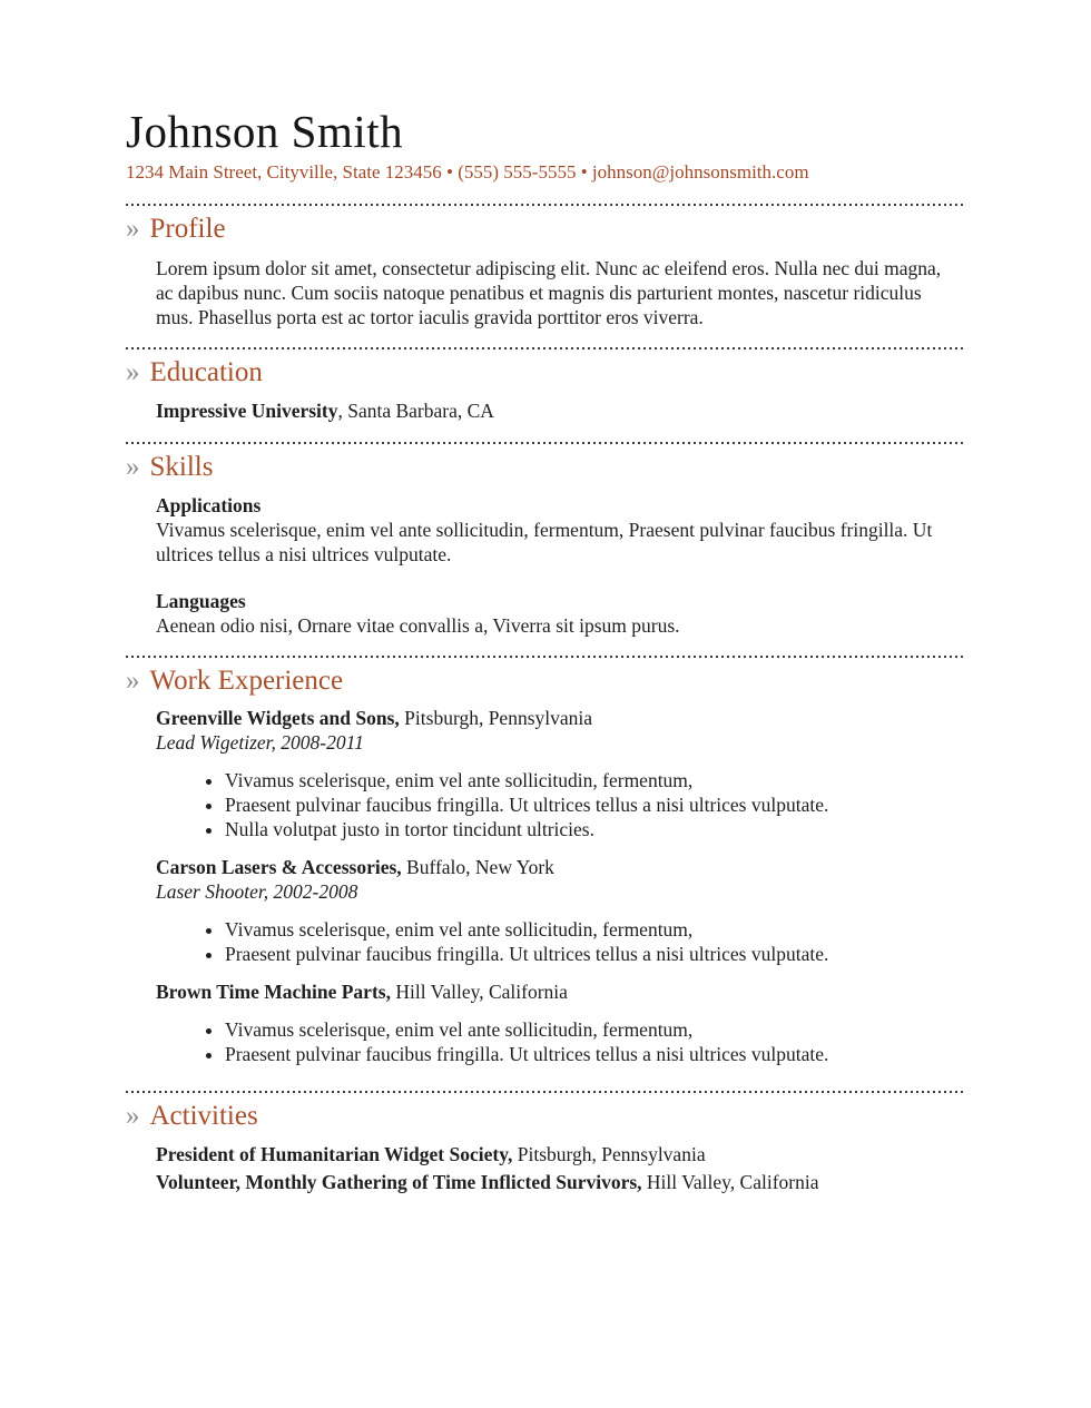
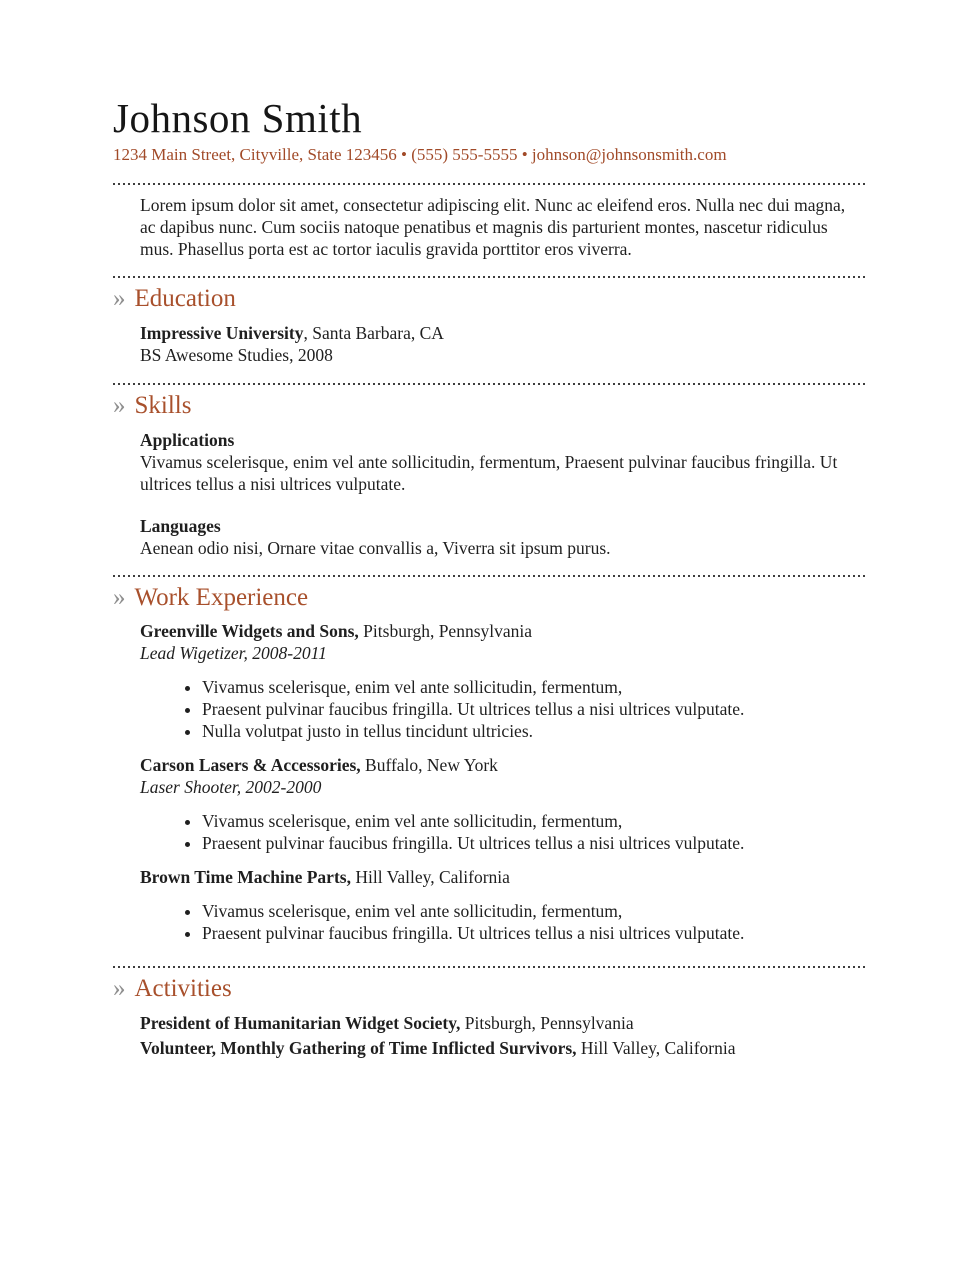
  Johnson Smith
  1234 Main Street, Cityville, State 123456 • (555) 555-5555 • johnson@johnsonsmith.com
- » Profile
  Lorem ipsum dolor sit amet, consectetur adipiscing elit. Nunc ac eleifend eros. Nulla nec dui magna, ac dapibus nunc. Cum sociis natoque penatibus et magnis dis parturient montes, nascetur ridiculus mus. Phasellus porta est ac tortor iaculis gravida porttitor eros viverra.
  » Education
  Impressive University, Santa Barbara, CA
+ BS Awesome Studies, 2008
  » Skills
  Applications
  Vivamus scelerisque, enim vel ante sollicitudin, fermentum, Praesent pulvinar faucibus fringilla. Ut ultrices tellus a nisi ultrices vulputate.
  Languages
  Aenean odio nisi, Ornare vitae convallis a, Viverra sit ipsum purus.
  » Work Experience
  Greenville Widgets and Sons, Pitsburgh, Pennsylvania
  Lead Wigetizer, 2008-2011
  Vivamus scelerisque, enim vel ante sollicitudin, fermentum,
  Praesent pulvinar faucibus fringilla. Ut ultrices tellus a nisi ultrices vulputate.
- Nulla volutpat justo in tortor tincidunt ultricies.
+ Nulla volutpat justo in tellus tincidunt ultricies.
  Carson Lasers & Accessories, Buffalo, New York
- Laser Shooter, 2002-2008
+ Laser Shooter, 2002-2000
  Vivamus scelerisque, enim vel ante sollicitudin, fermentum,
  Praesent pulvinar faucibus fringilla. Ut ultrices tellus a nisi ultrices vulputate.
  Brown Time Machine Parts, Hill Valley, California
  Vivamus scelerisque, enim vel ante sollicitudin, fermentum,
  Praesent pulvinar faucibus fringilla. Ut ultrices tellus a nisi ultrices vulputate.
  » Activities
  President of Humanitarian Widget Society, Pitsburgh, Pennsylvania
  Volunteer, Monthly Gathering of Time Inflicted Survivors, Hill Valley, California
